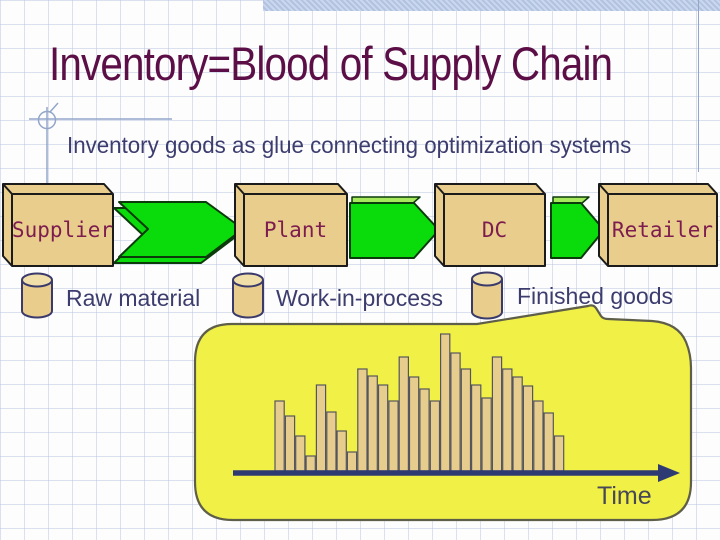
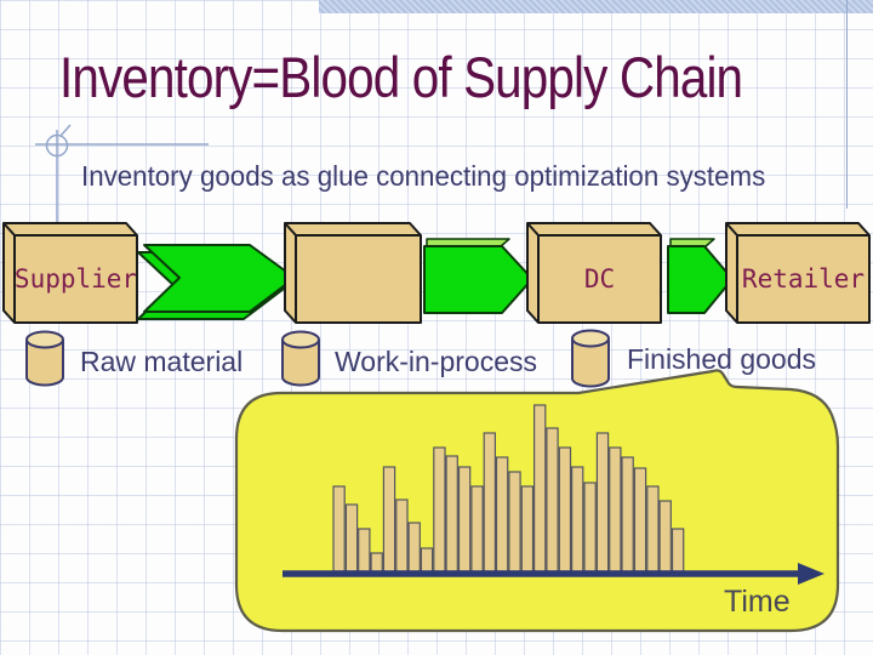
  Inventory=Blood of Supply Chain
  Inventory goods as glue connecting optimization systems
  Supplier
- Plant
  DC
  Retailer
  Raw material
  Work-in-process
  Finished goods
  Time
